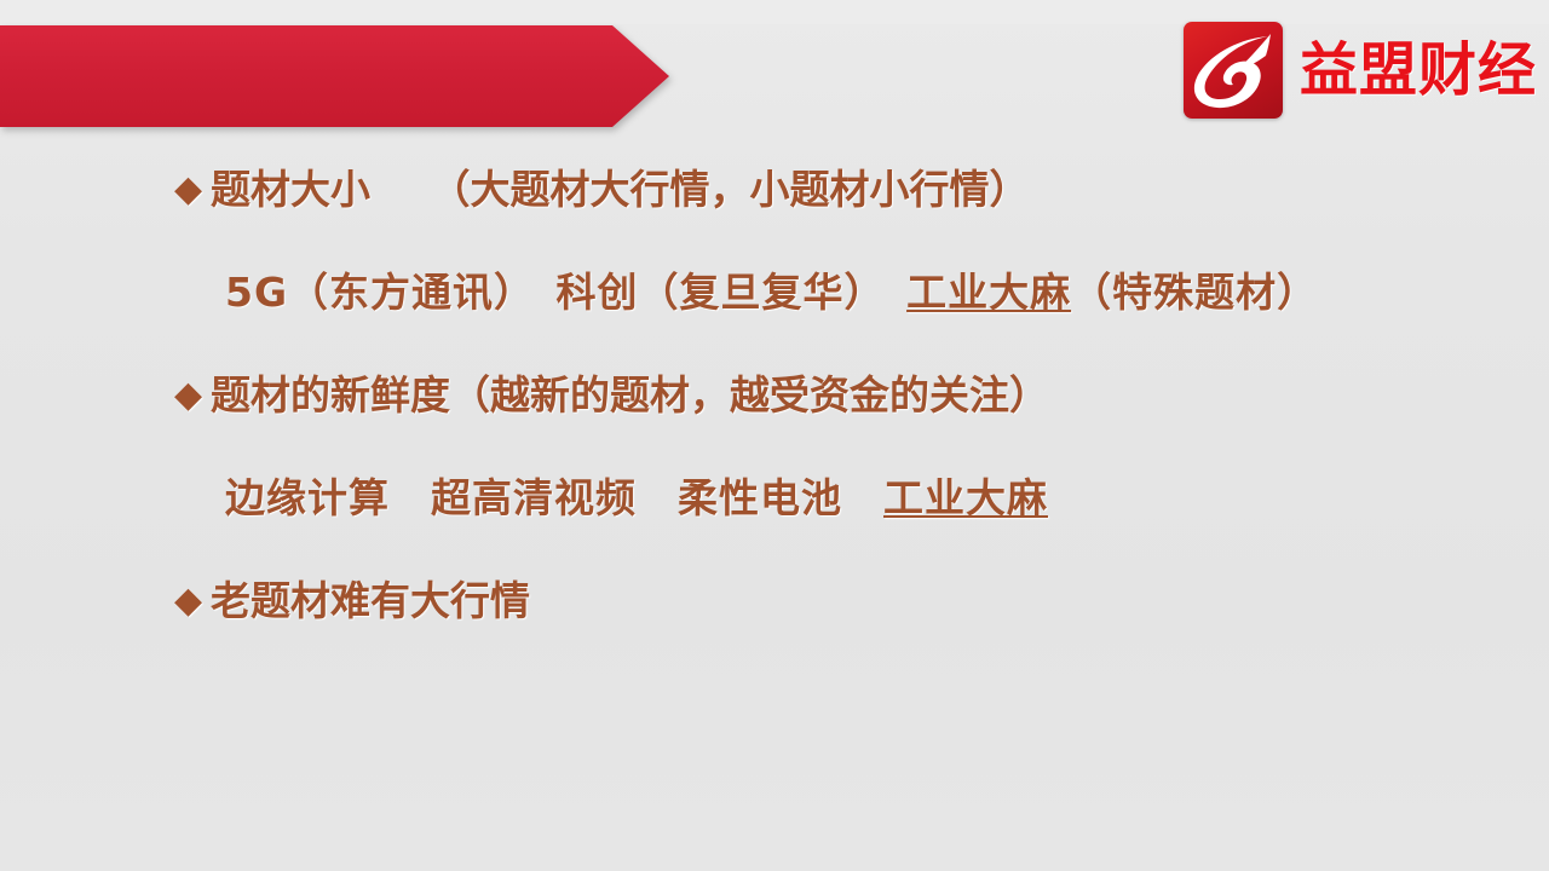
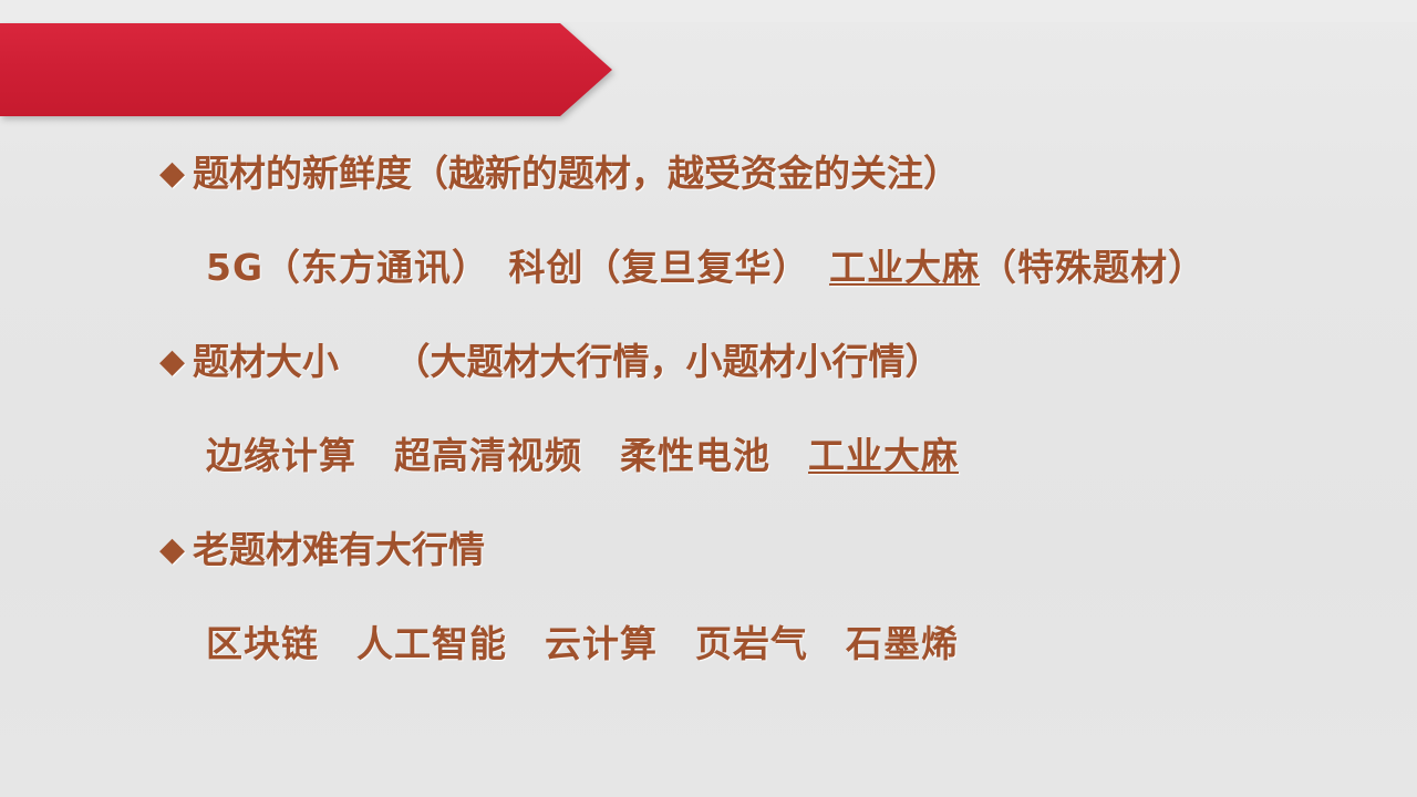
- 益盟财经
  ◆
- 题材大小 （大题材大行情，小题材小行情）
+ 题材的新鲜度（越新的题材，越受资金的关注）
  5G（东方通讯） 科创（复旦复华） 工业大麻（特殊题材）
  ◆
- 题材的新鲜度（越新的题材，越受资金的关注）
+ 题材大小 （大题材大行情，小题材小行情）
  边缘计算 超高清视频 柔性电池 工业大麻
  ◆
  老题材难有大行情
+ 区块链 人工智能 云计算 页岩气 石墨烯
